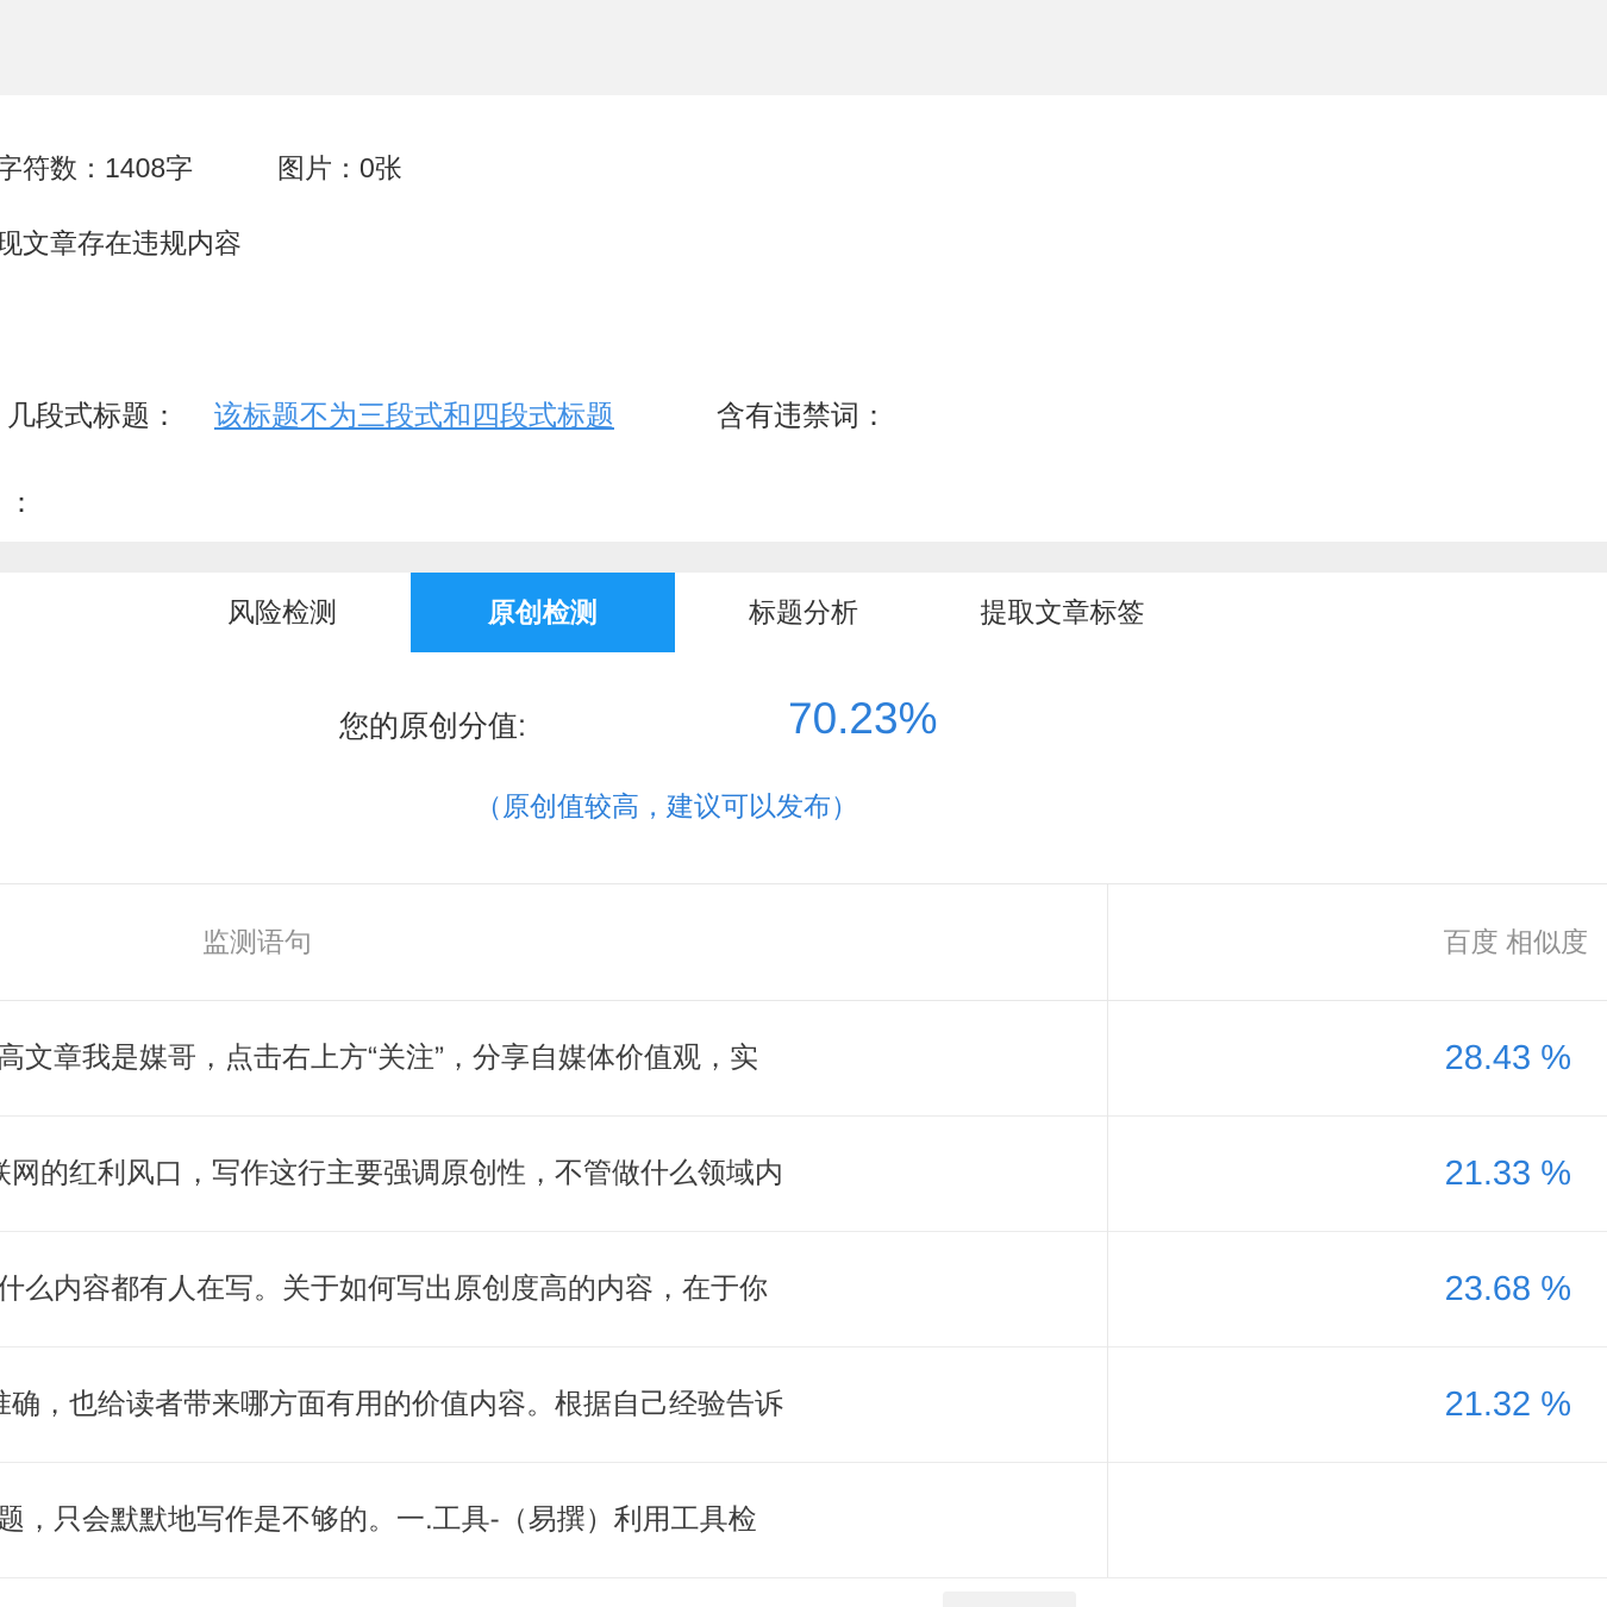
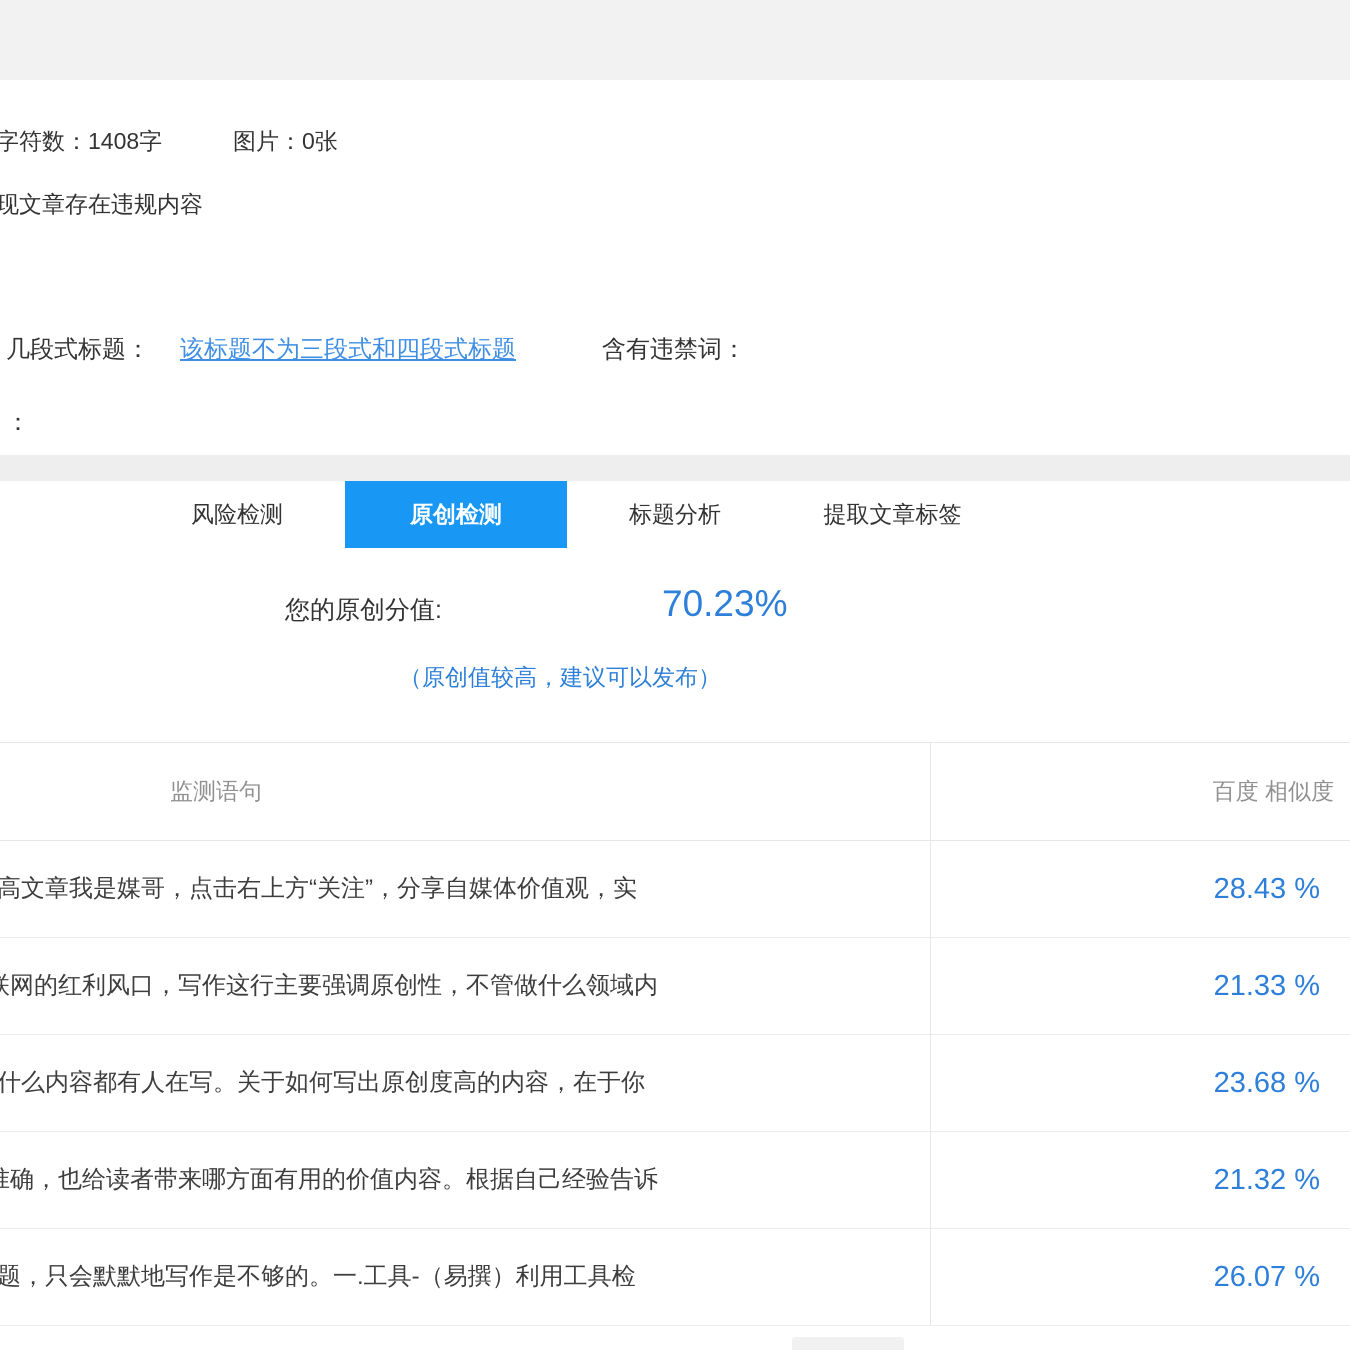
  字符数：1408字
  图片：0张
  现文章存在违规内容
  几段式标题：
  该标题不为三段式和四段式标题
  含有违禁词：
  ：
  风险检测
  原创检测
  标题分析
  提取文章标签
  您的原创分值:
  70.23%
  （原创值较高，建议可以发布）
  监测语句
  百度 相似度
  高文章我是媒哥，点击右上方“关注”，分享自媒体价值观，实
  28.43 %
  网的红利风口，写作这行主要强调原创性，不管做什么领域内
  21.33 %
  什么内容都有人在写。关于如何写出原创度高的内容，在于你
  23.68 %
  确，也给读者带来哪方面有用的价值内容。根据自己经验告诉
  21.32 %
  题，只会默默地写作是不够的。一.工具-（易撰）利用工具检
+ 26.07 %
